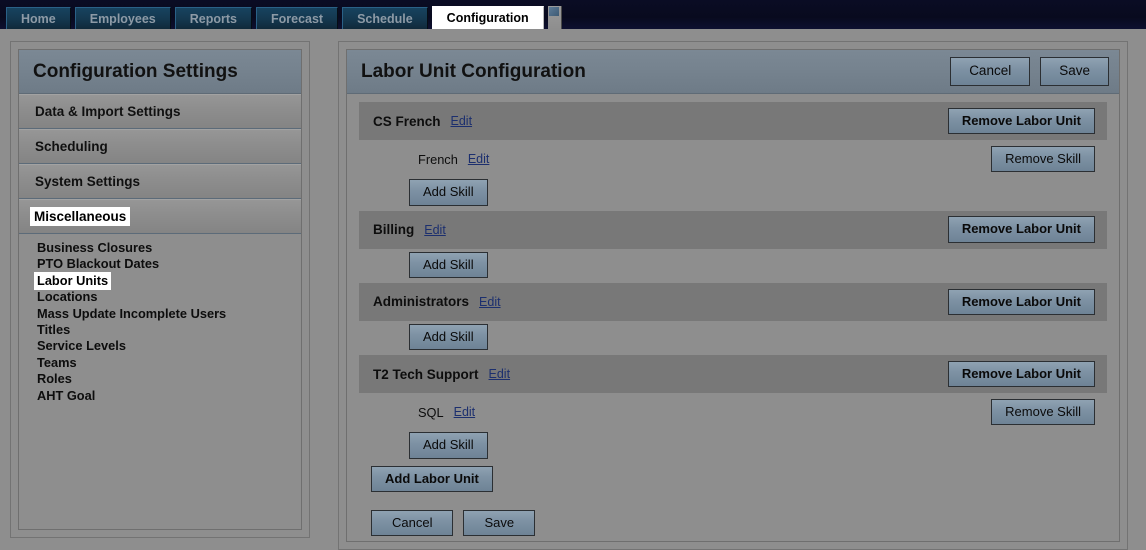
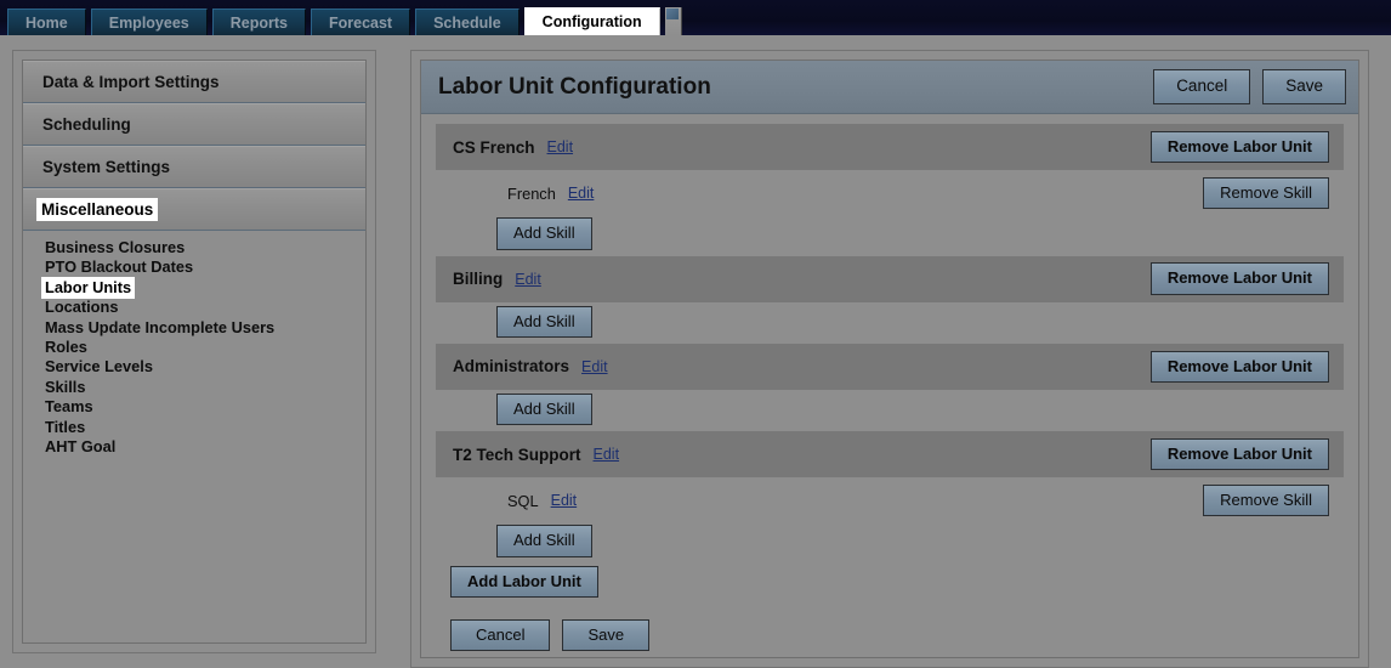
  Home
  Employees
  Reports
  Forecast
  Schedule
  Configuration
- Configuration Settings
  Data & Import Settings
  Scheduling
  System Settings
  Miscellaneous
  Business Closures
  PTO Blackout Dates
  Labor Units
  Locations
  Mass Update Incomplete Users
- Titles
+ Roles
  Service Levels
+ Skills
  Teams
- Roles
+ Titles
  AHT Goal
  Labor Unit Configuration
  Cancel
  Save
  CS French
  Edit
  Remove Labor Unit
  French
  Edit
  Remove Skill
  Add Skill
  Billing
  Edit
  Remove Labor Unit
  Add Skill
  Administrators
  Edit
  Remove Labor Unit
  Add Skill
  T2 Tech Support
  Edit
  Remove Labor Unit
  SQL
  Edit
  Remove Skill
  Add Skill
  Add Labor Unit
  Cancel
  Save
